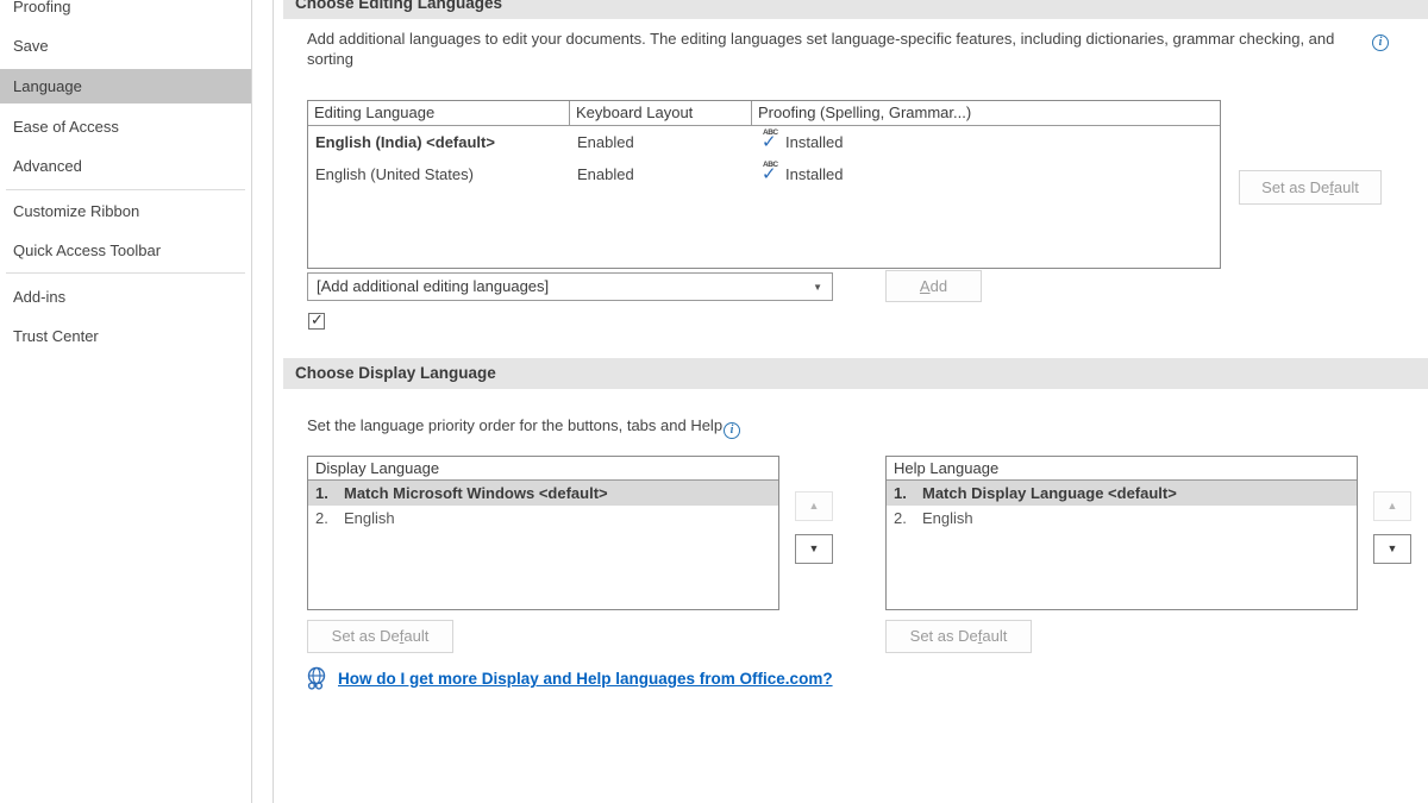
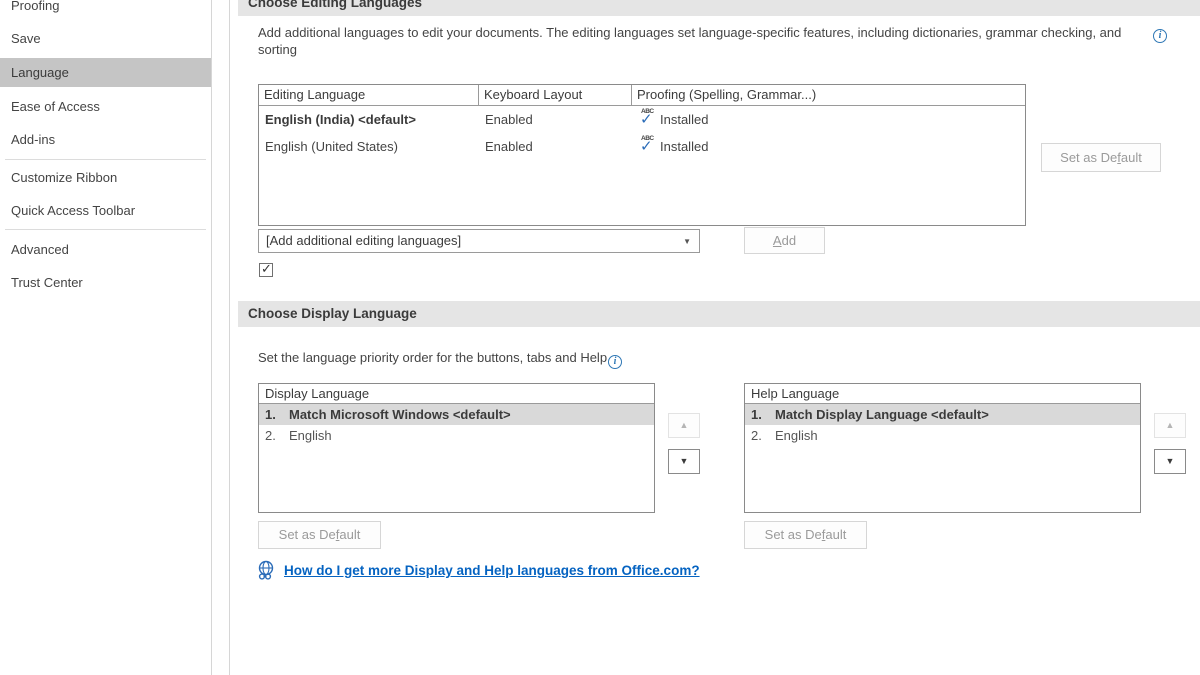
  Proofing
  Save
  Language
  Ease of Access
- Advanced
+ Add-ins
  Customize Ribbon
  Quick Access Toolbar
- Add-ins
+ Advanced
  Trust Center
  Choose Editing Languages
  Add additional languages to edit your documents. The editing languages set language-specific features, including dictionaries, grammar checking, and sorting
  i
  Editing Language
  Keyboard Layout
  Proofing (Spelling, Grammar...)
  English (India) <default>
  Enabled
  ✓
  Installed
  English (United States)
  Enabled
  ✓
  Installed
  Set as Default
  [Add additional editing languages]
  ▼
  Add
  ✓
  Choose Display Language
  Set the language priority order for the buttons, tabs and Help i
  Display Language
  1.
  Match Microsoft Windows <default>
  2.
  English
  ▲
  ▼
  Help Language
  1.
  Match Display Language <default>
  2.
  English
  ▲
  ▼
  Set as Default
  Set as Default
  How do I get more Display and Help languages from Office.com?
